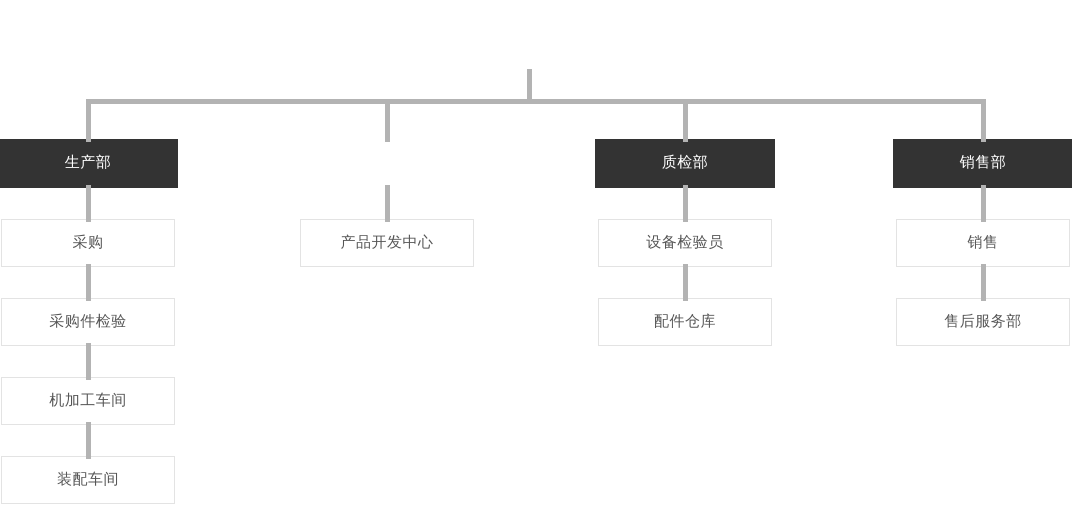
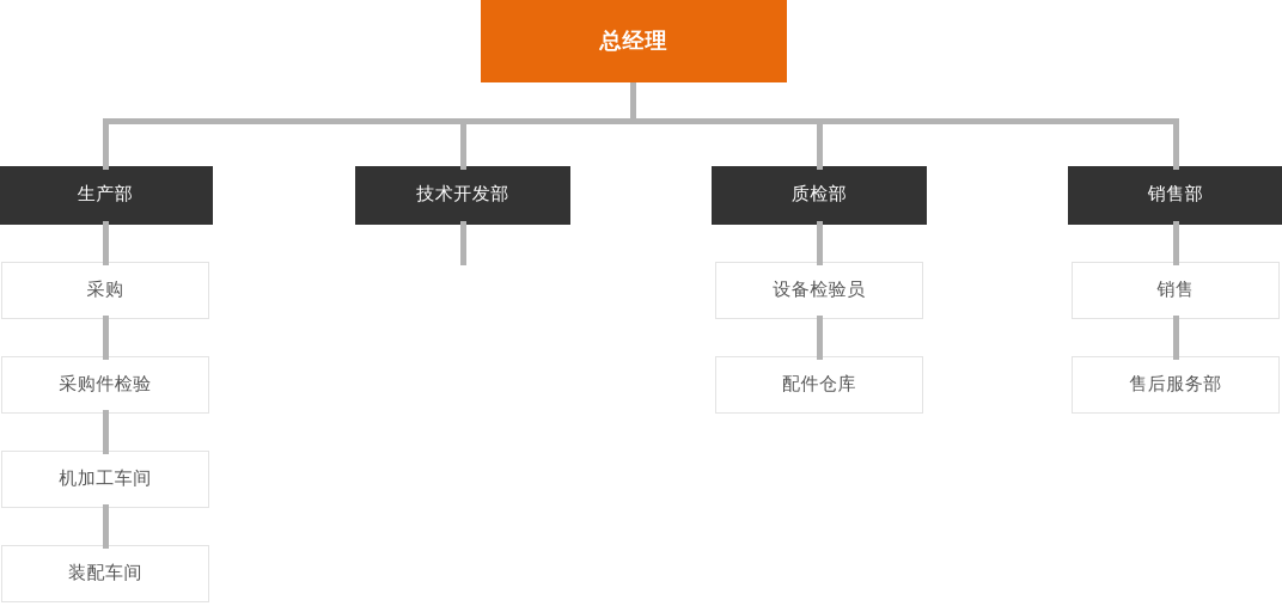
+ 总经理
  生产部
+ 技术开发部
  质检部
  销售部
  采购
  采购件检验
  机加工车间
  装配车间
- 产品开发中心
  设备检验员
  配件仓库
  销售
  售后服务部
